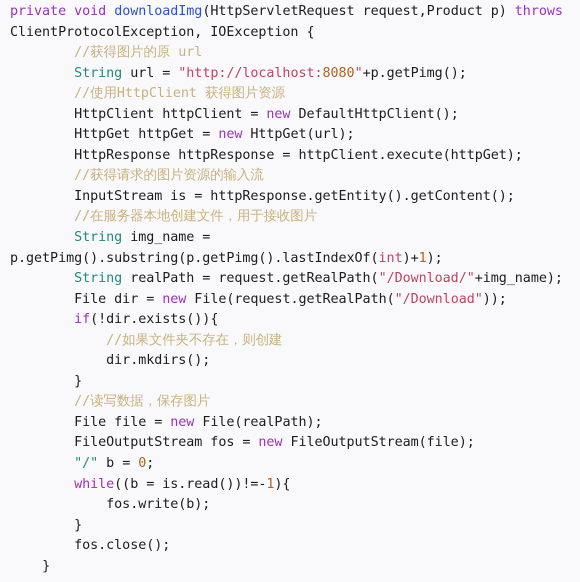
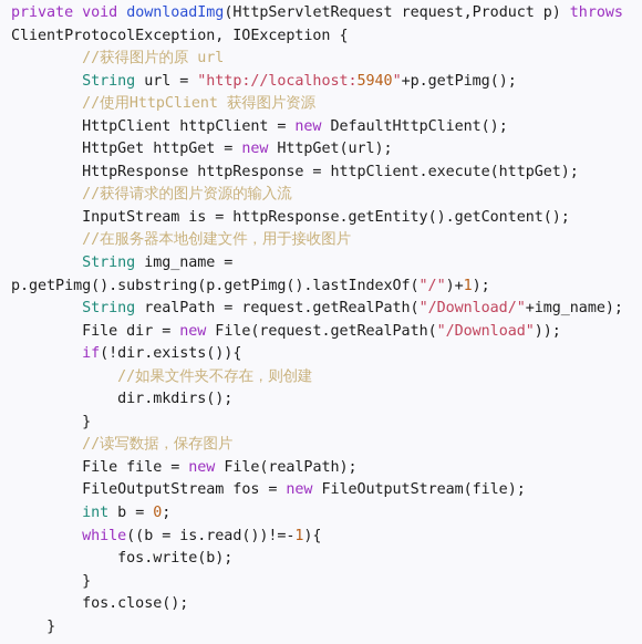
  private void downloadImg(HttpServletRequest request,Product p) throws
  ClientProtocolException, IOException {
  //获得图片的原 url
- String url = "http://localhost:8080"+p.getPimg();
+ String url = "http://localhost:5940"+p.getPimg();
  //使用HttpClient 获得图片资源
  HttpClient httpClient = new DefaultHttpClient();
  HttpGet httpGet = new HttpGet(url);
  HttpResponse httpResponse = httpClient.execute(httpGet);
  //获得请求的图片资源的输入流
  InputStream is = httpResponse.getEntity().getContent();
  //在服务器本地创建文件，用于接收图片
  String img_name =
- p.getPimg().substring(p.getPimg().lastIndexOf(int)+1);
+ p.getPimg().substring(p.getPimg().lastIndexOf("/")+1);
  String realPath = request.getRealPath("/Download/"+img_name);
  File dir = new File(request.getRealPath("/Download"));
  if(!dir.exists()){
  //如果文件夹不存在，则创建
  dir.mkdirs();
  }
  //读写数据，保存图片
  File file = new File(realPath);
  FileOutputStream fos = new FileOutputStream(file);
- "/" b = 0;
+ int b = 0;
  while((b = is.read())!=-1){
  fos.write(b);
  }
  fos.close();
  }
